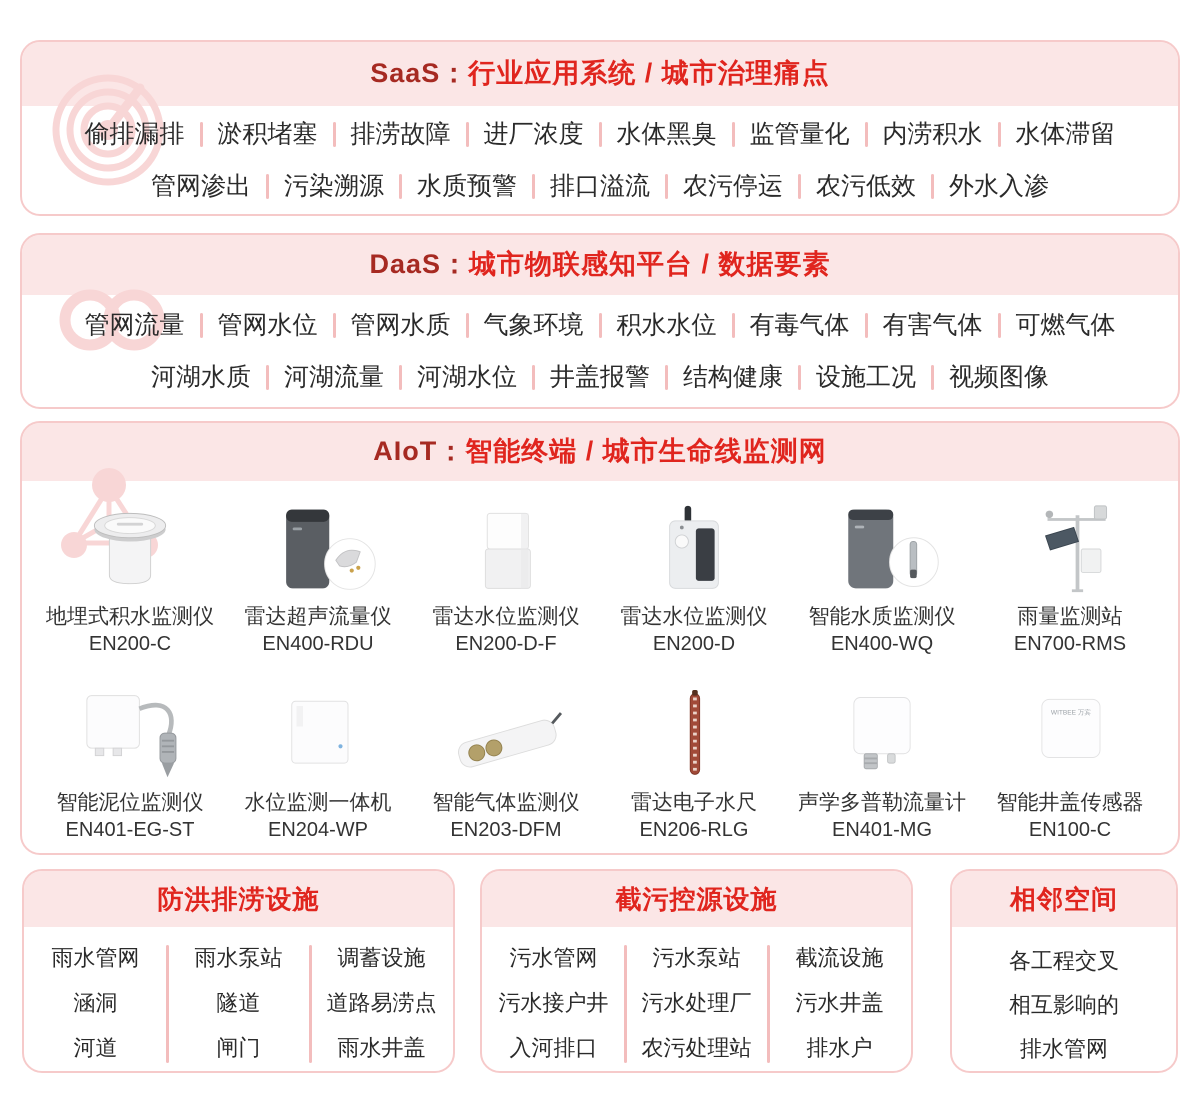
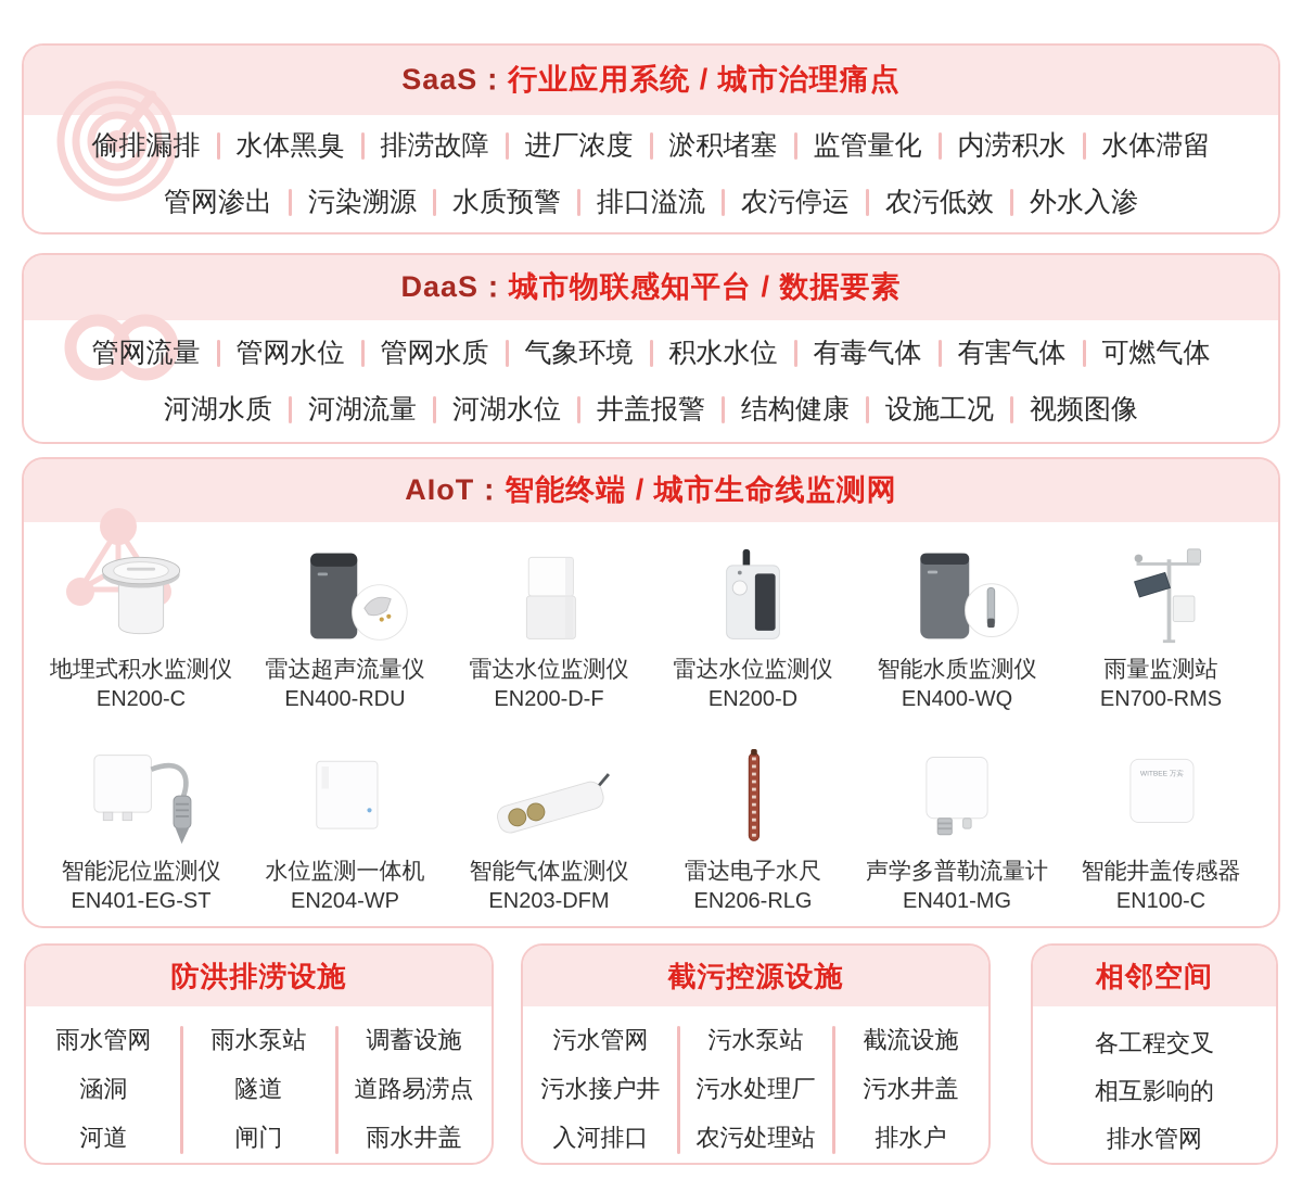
  SaaS：行业应用系统 / 城市治理痛点
  偷排漏排
- 淤积堵塞
+ 水体黑臭
  排涝故障
  进厂浓度
- 水体黑臭
+ 淤积堵塞
  监管量化
  内涝积水
  水体滞留
  管网渗出
  污染溯源
  水质预警
  排口溢流
  农污停运
  农污低效
  外水入渗
  DaaS：城市物联感知平台 / 数据要素
  管网流量
  管网水位
  管网水质
  气象环境
  积水水位
  有毒气体
  有害气体
  可燃气体
  河湖水质
  河湖流量
  河湖水位
  井盖报警
  结构健康
  设施工况
  视频图像
  AIoT：智能终端 / 城市生命线监测网
  地埋式积水监测仪
  EN200-C
  雷达超声流量仪
  EN400-RDU
  雷达水位监测仪
  EN200-D-F
  雷达水位监测仪
  EN200-D
  智能水质监测仪
  EN400-WQ
  雨量监测站
  EN700-RMS
  智能泥位监测仪
  EN401-EG-ST
  水位监测一体机
  EN204-WP
  智能气体监测仪
  EN203-DFM
  雷达电子水尺
  EN206-RLG
  声学多普勒流量计
  EN401-MG
  智能井盖传感器
  EN100-C
  防洪排涝设施
  雨水管网
  涵洞
  河道
  雨水泵站
  隧道
  闸门
  调蓄设施
  道路易涝点
  雨水井盖
  截污控源设施
  污水管网
  污水接户井
  入河排口
  污水泵站
  污水处理厂
  农污处理站
  截流设施
  污水井盖
  排水户
  相邻空间
  各工程交叉
  相互影响的
  排水管网
